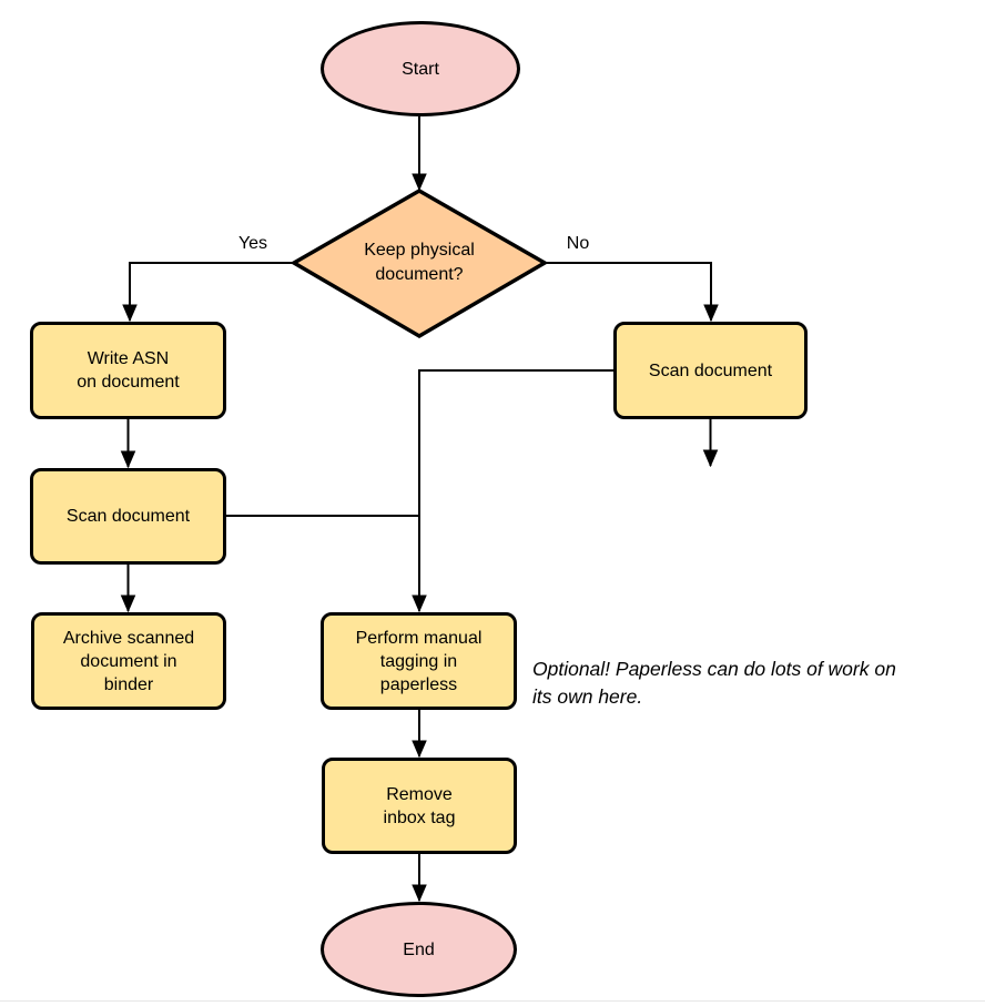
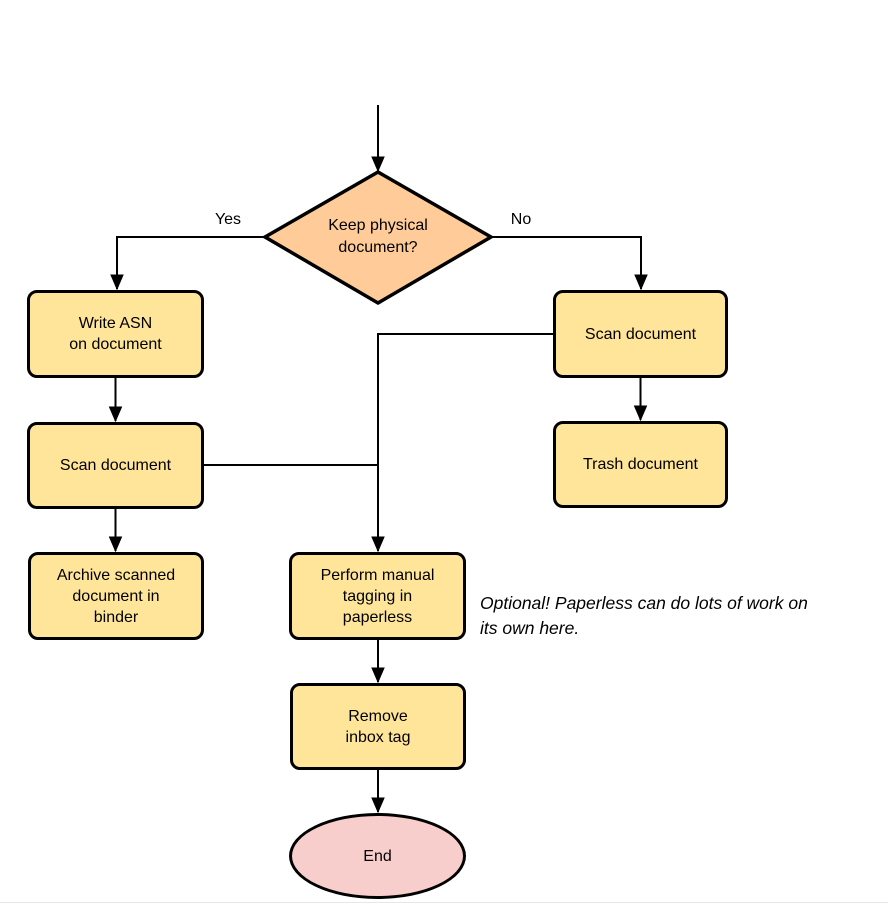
- Start
  Keep physical
  document?
  Yes
  No
  Write ASN
  on document
  Scan document
  Archive scanned
  document in
  binder
  Scan document
+ Trash document
  Perform manual
  tagging in
  paperless
  Optional! Paperless can do lots of work on
  its own here.
  Remove
  inbox tag
  End
